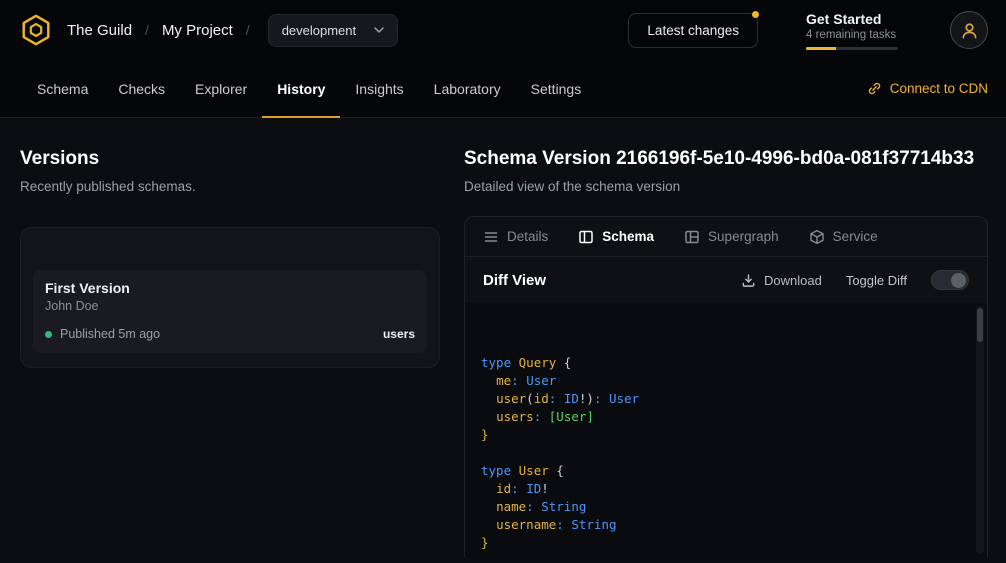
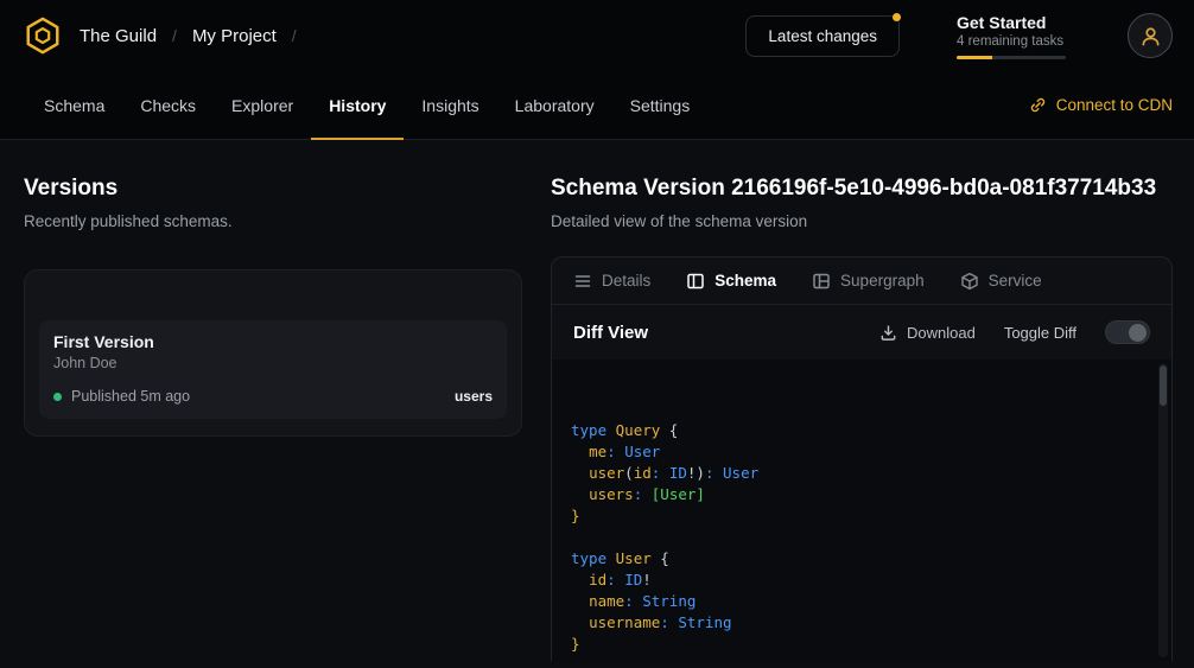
  The Guild
  /
  My Project
  /
- development
  Latest changes
  Get Started
  4 remaining tasks
  Schema
  Checks
  Explorer
  History
  Insights
  Laboratory
  Settings
  Connect to CDN
  Versions
  Recently published schemas.
  First Version
  John Doe
  Published 5m ago
  users
  Schema Version 2166196f-5e10-4996-bd0a-081f37714b33
  Detailed view of the schema version
  Details
  Schema
  Supergraph
  Service
  Diff View
  Download
  Toggle Diff
  type Query {
  me: User
  user(id: ID!): User
  users: [User]
  }
  type User {
  id: ID!
  name: String
  username: String
  }
